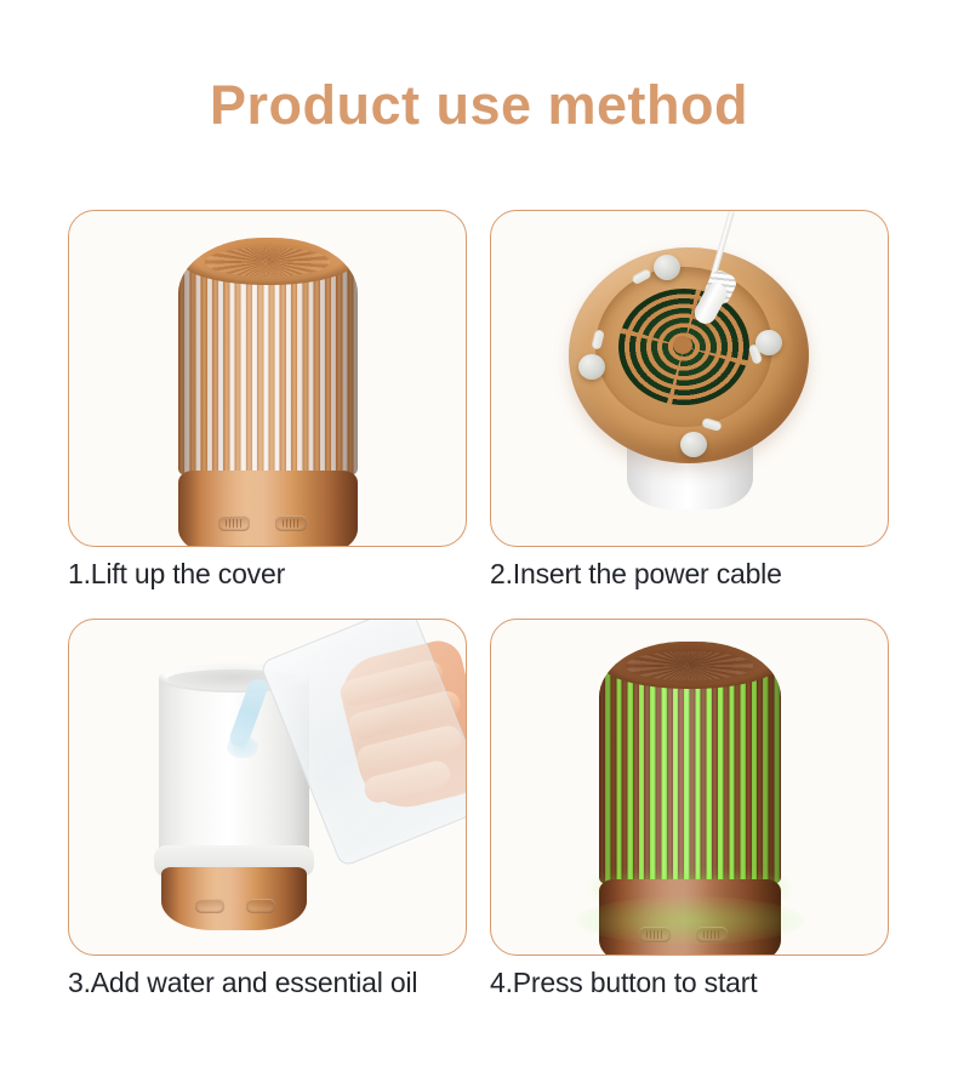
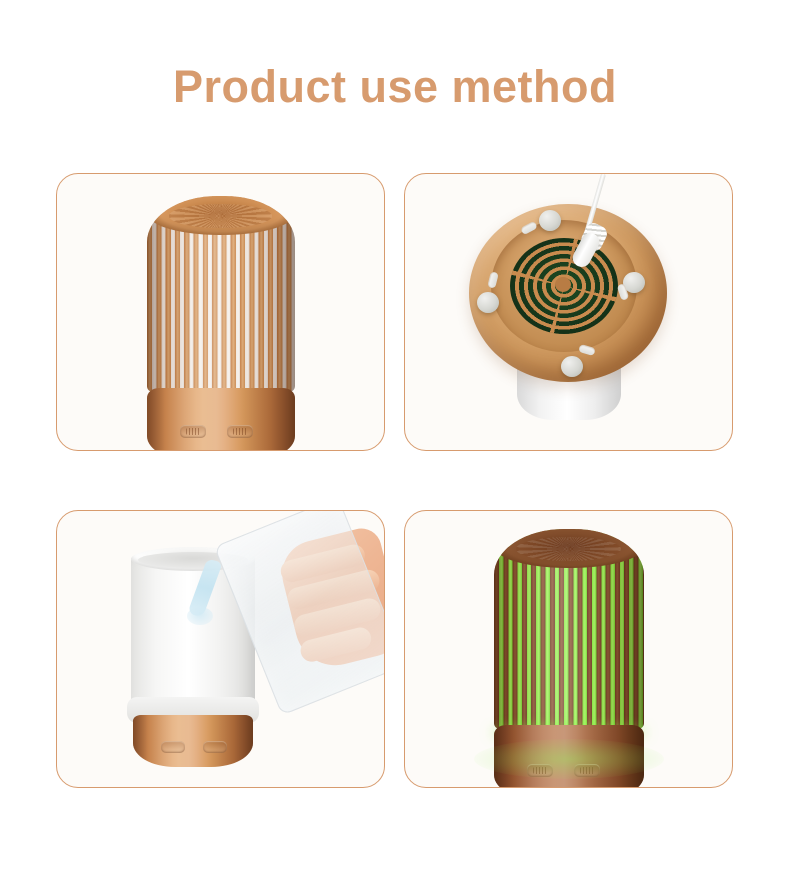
  Product use method
- 1.Lift up the cover
- 2.Insert the power cable
- 3.Add water and essential oil
- 4.Press button to start
